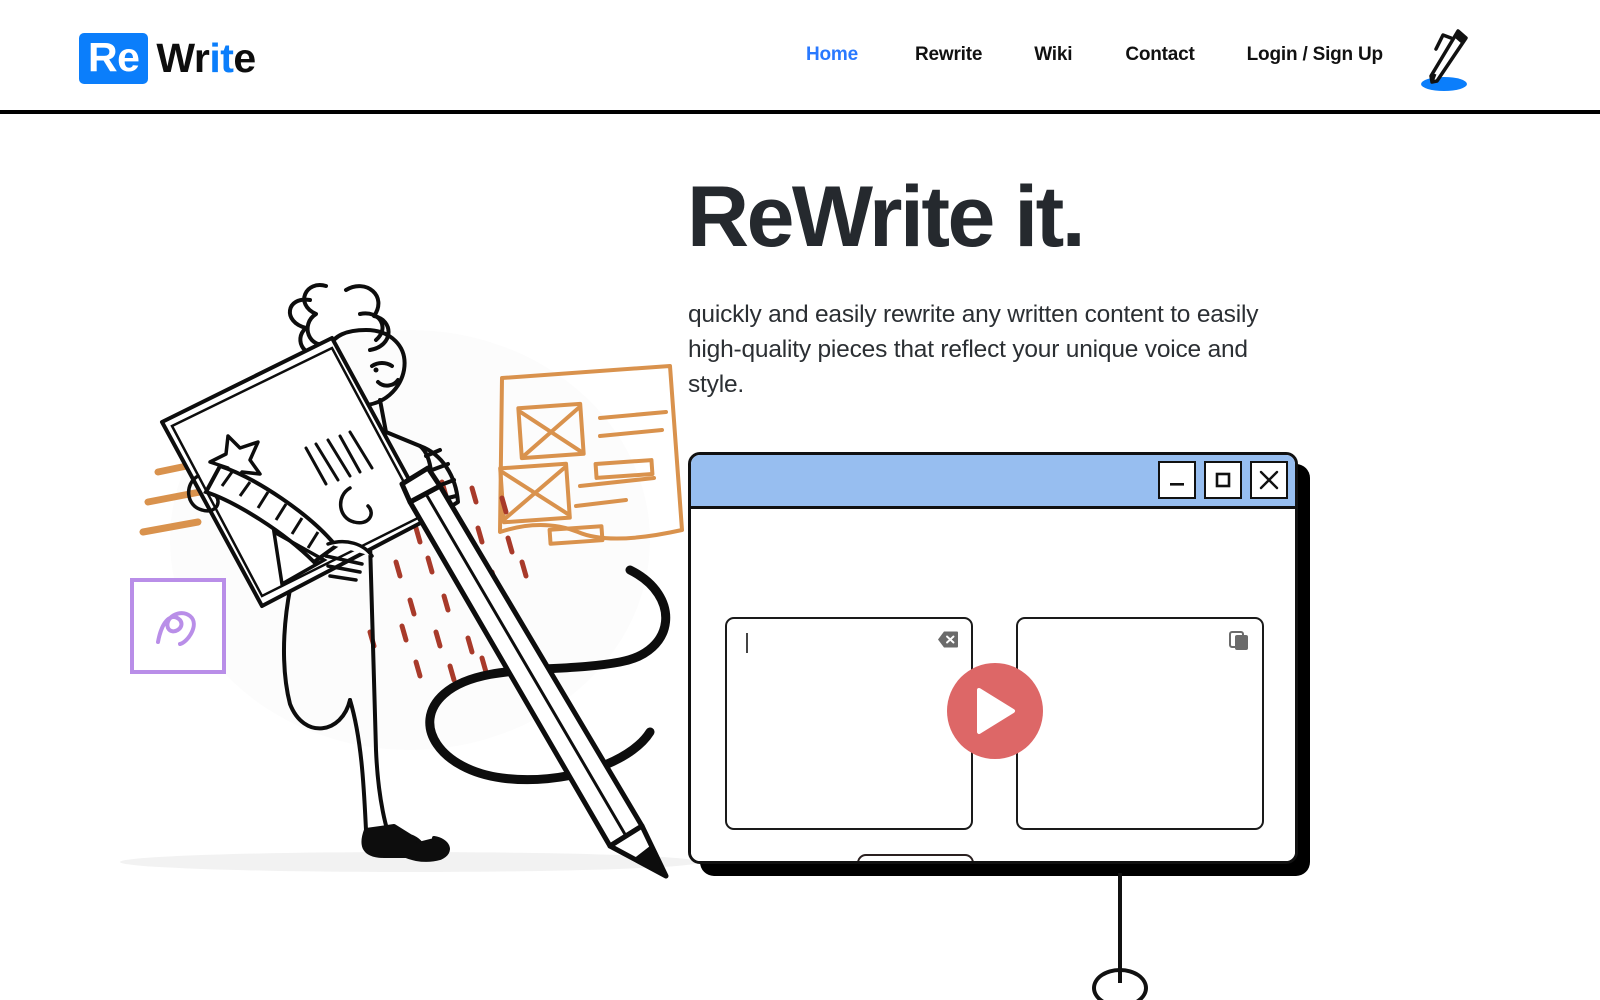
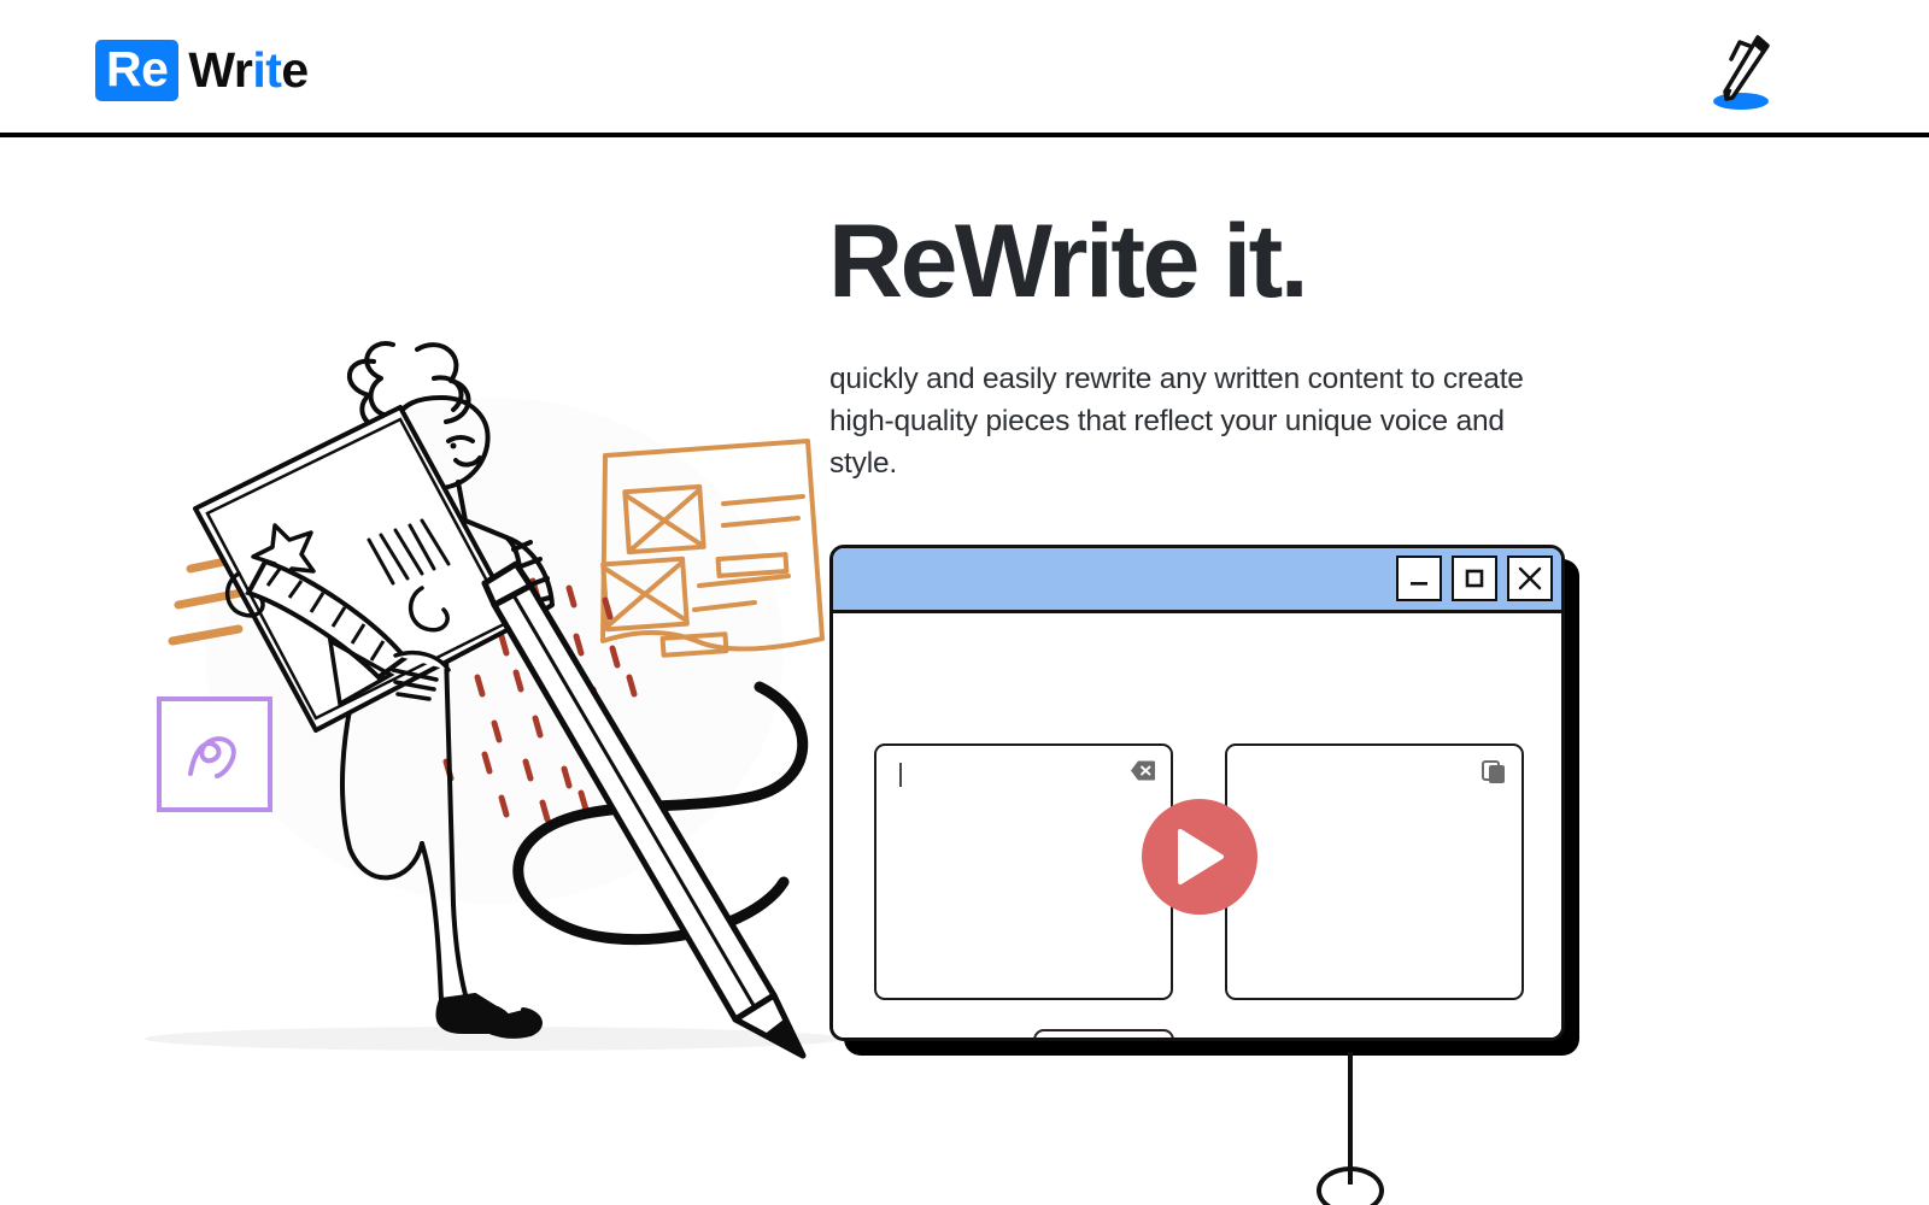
  Re
  Wr
  it
  e
- Home
- Rewrite
- Wiki
- Contact
- Login / Sign Up
  ReWrite it.
- quickly and easily rewrite any written content to easily high-quality pieces that reflect your unique voice and style.
+ quickly and easily rewrite any written content to create high-quality pieces that reflect your unique voice and style.
